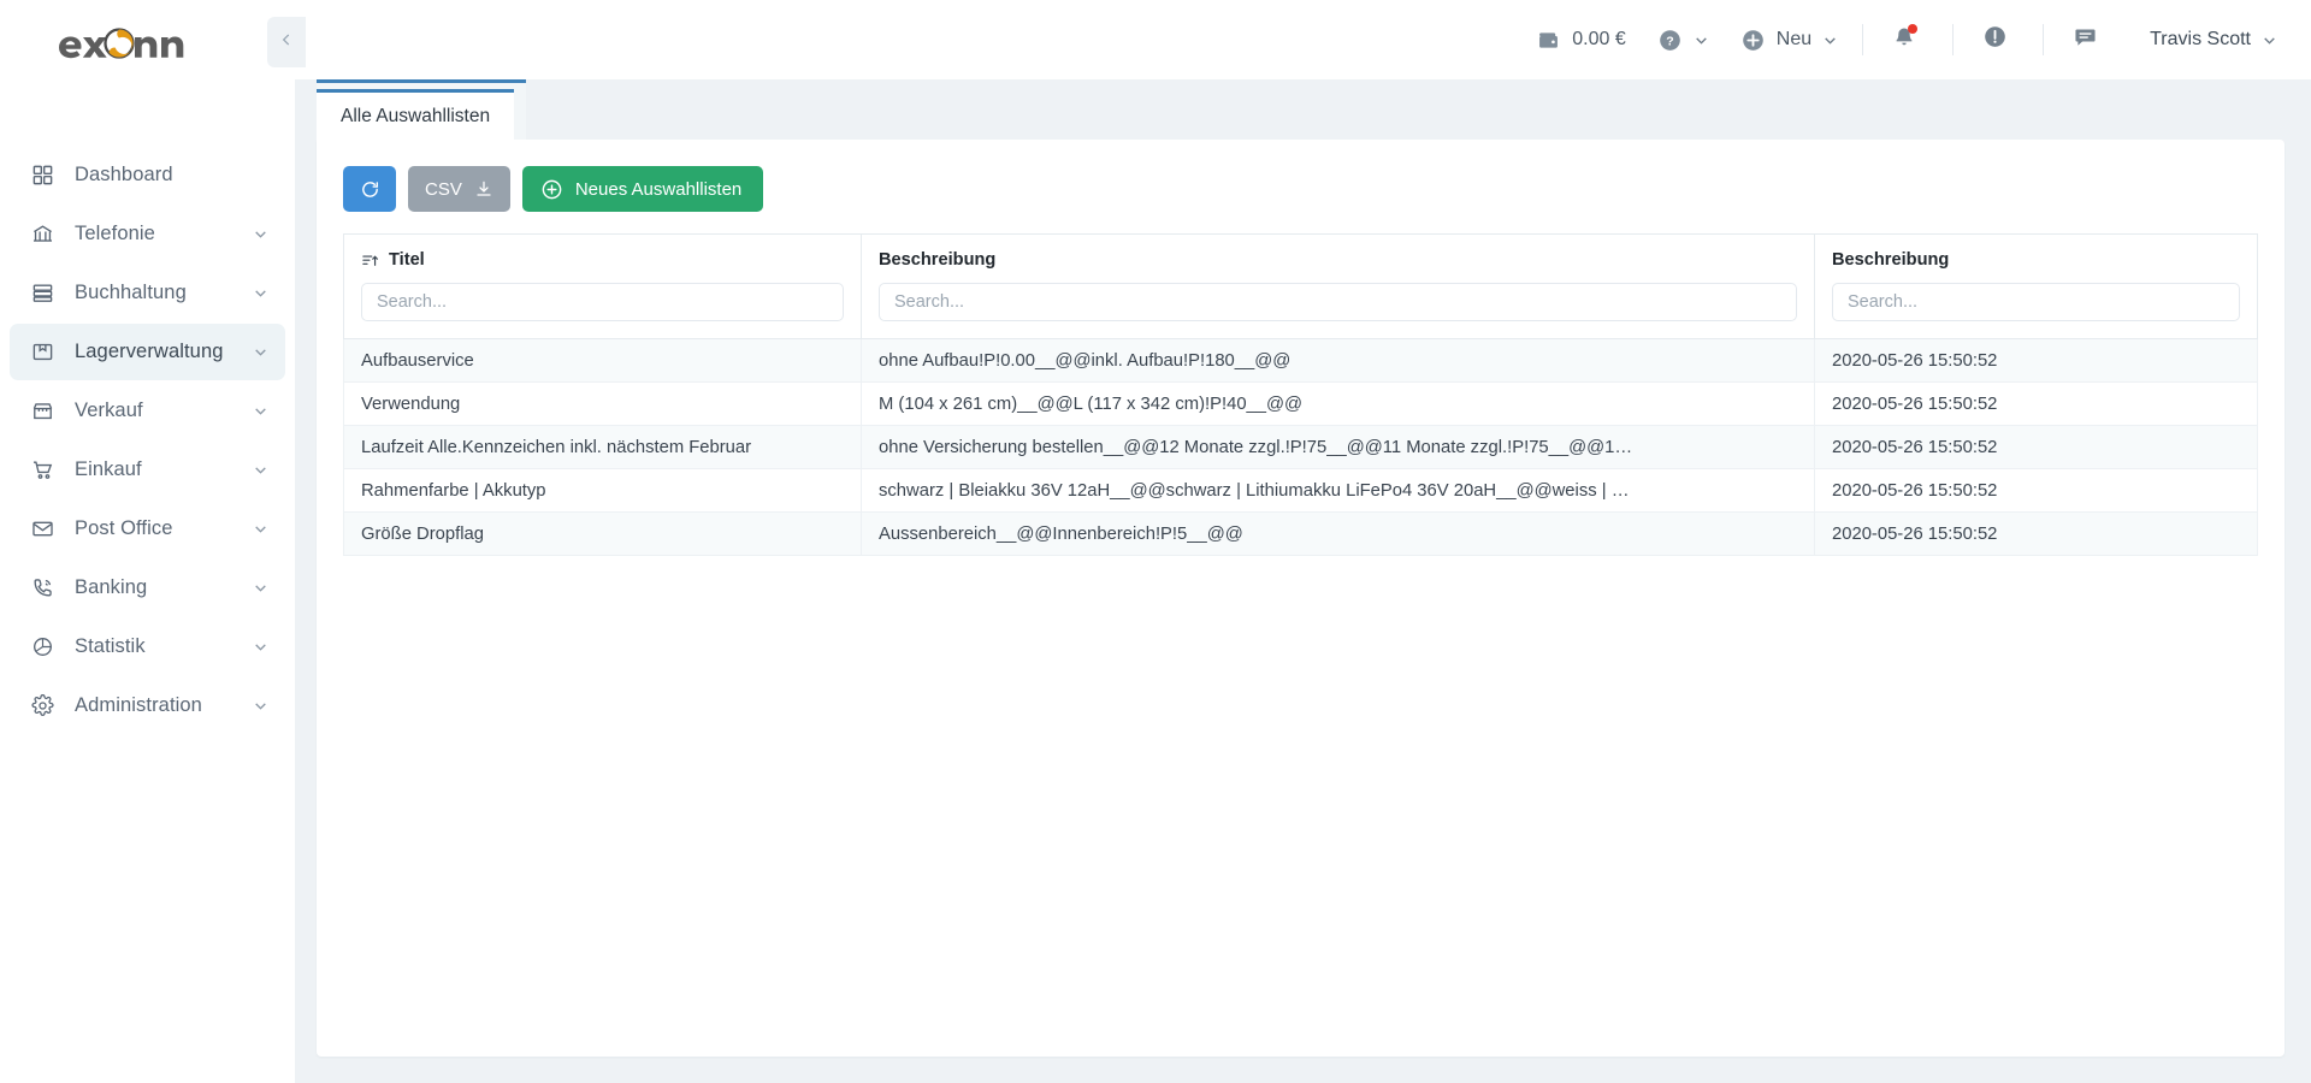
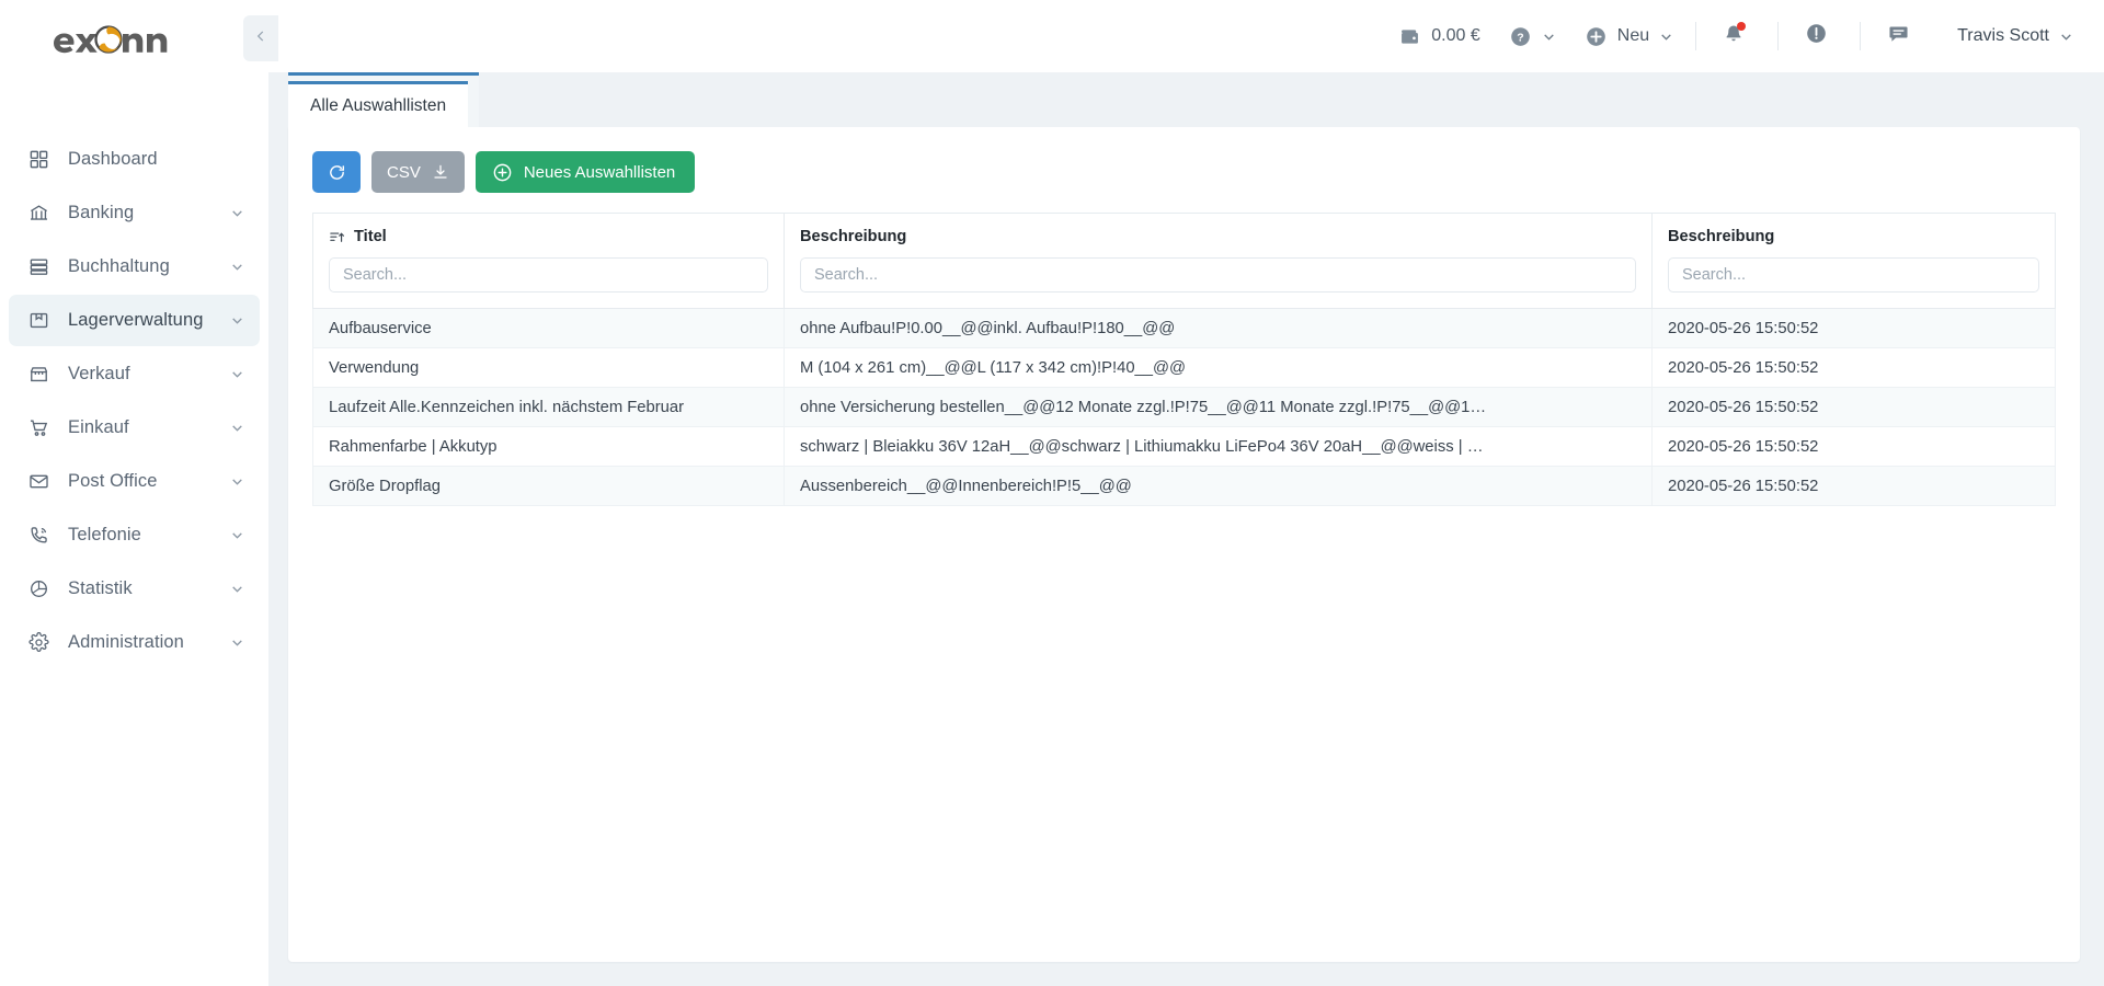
  Dashboard
- Telefonie
+ Banking
  Buchhaltung
  Lagerverwaltung
  Verkauf
  Einkauf
  Post Office
- Banking
+ Telefonie
  Statistik
  Administration
  0.00 €
  ?
  Neu
  Travis Scott
  Alle Auswahllisten
  CSV
  Neues Auswahllisten
  Titel Search...	Beschreibung Search...	Beschreibung Search...
  Aufbauservice	ohne Aufbau!P!0.00__@@inkl. Aufbau!P!180__@@	2020-05-26 15:50:52
  Verwendung	M (104 x 261 cm)__@@L (117 x 342 cm)!P!40__@@	2020-05-26 15:50:52
  Laufzeit Alle.Kennzeichen inkl. nächstem Februar	ohne Versicherung bestellen__@@12 Monate zzgl.!P!75__@@11 Monate zzgl.!P!75__@@1…	2020-05-26 15:50:52
  Rahmenfarbe | Akkutyp	schwarz | Bleiakku 36V 12aH__@@schwarz | Lithiumakku LiFePo4 36V 20aH__@@weiss | …	2020-05-26 15:50:52
  Größe Dropflag	Aussenbereich__@@Innenbereich!P!5__@@	2020-05-26 15:50:52
